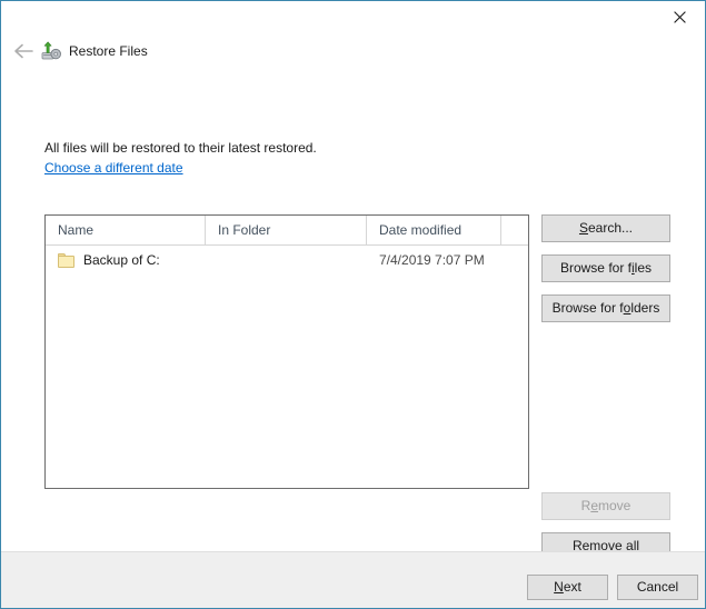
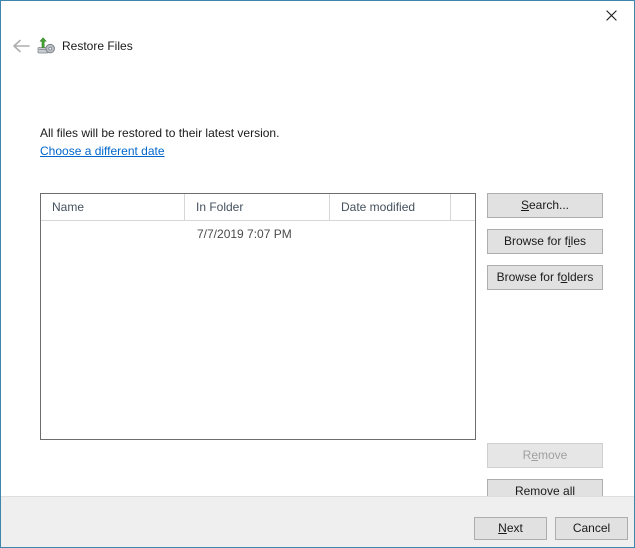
  Restore Files
- All files will be restored to their latest restored.
+ All files will be restored to their latest version.
  Choose a different date
  Name
  In Folder
  Date modified
- Backup of C:
- 7/4/2019 7:07 PM
+ 7/7/2019 7:07 PM
  Search...
  Browse for files
  Browse for folders
  Remove
  Remove all
  Next
  Cancel
